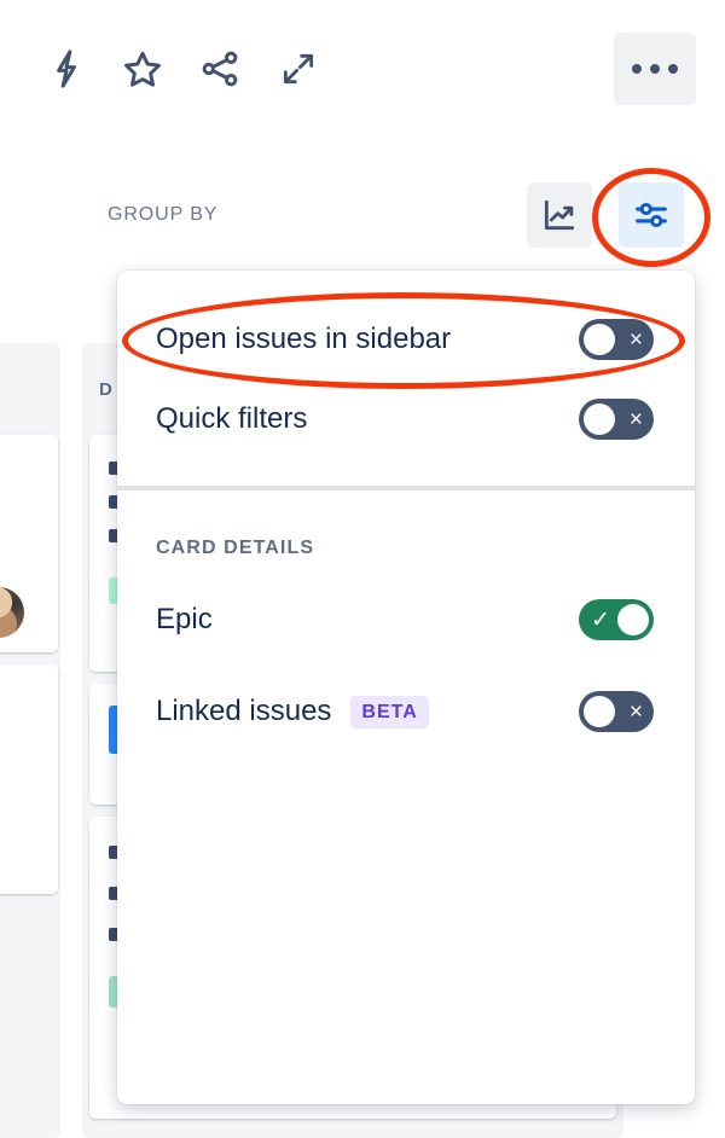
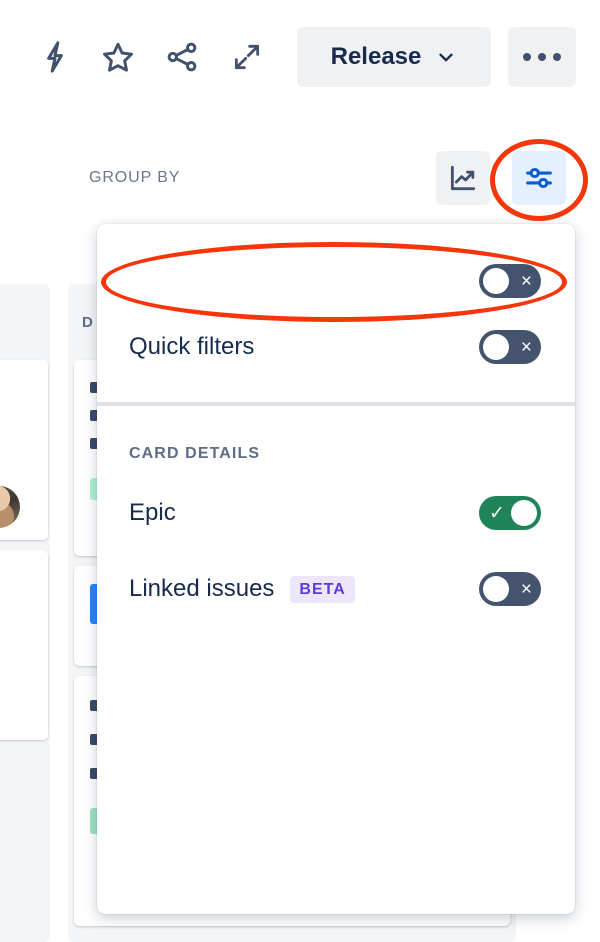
  D
+ Release
  GROUP BY
- Open issues in sidebar
  ×
  Quick filters
  ×
  CARD DETAILS
  Epic
  ✓
  Linked issues
  BETA
  ×
